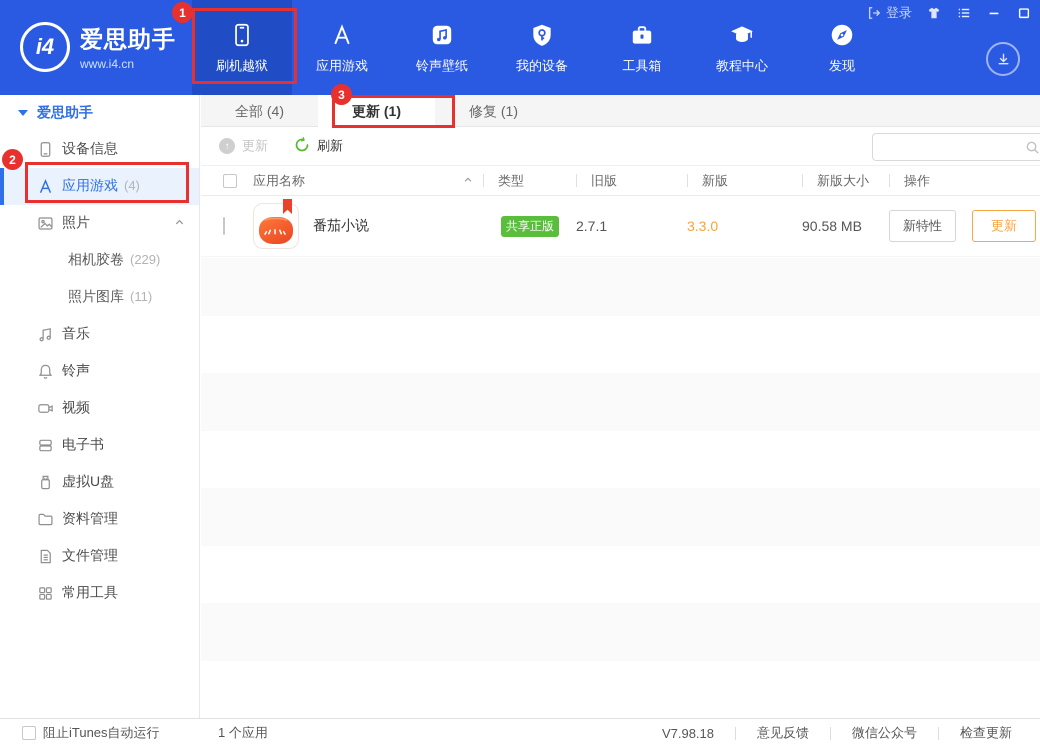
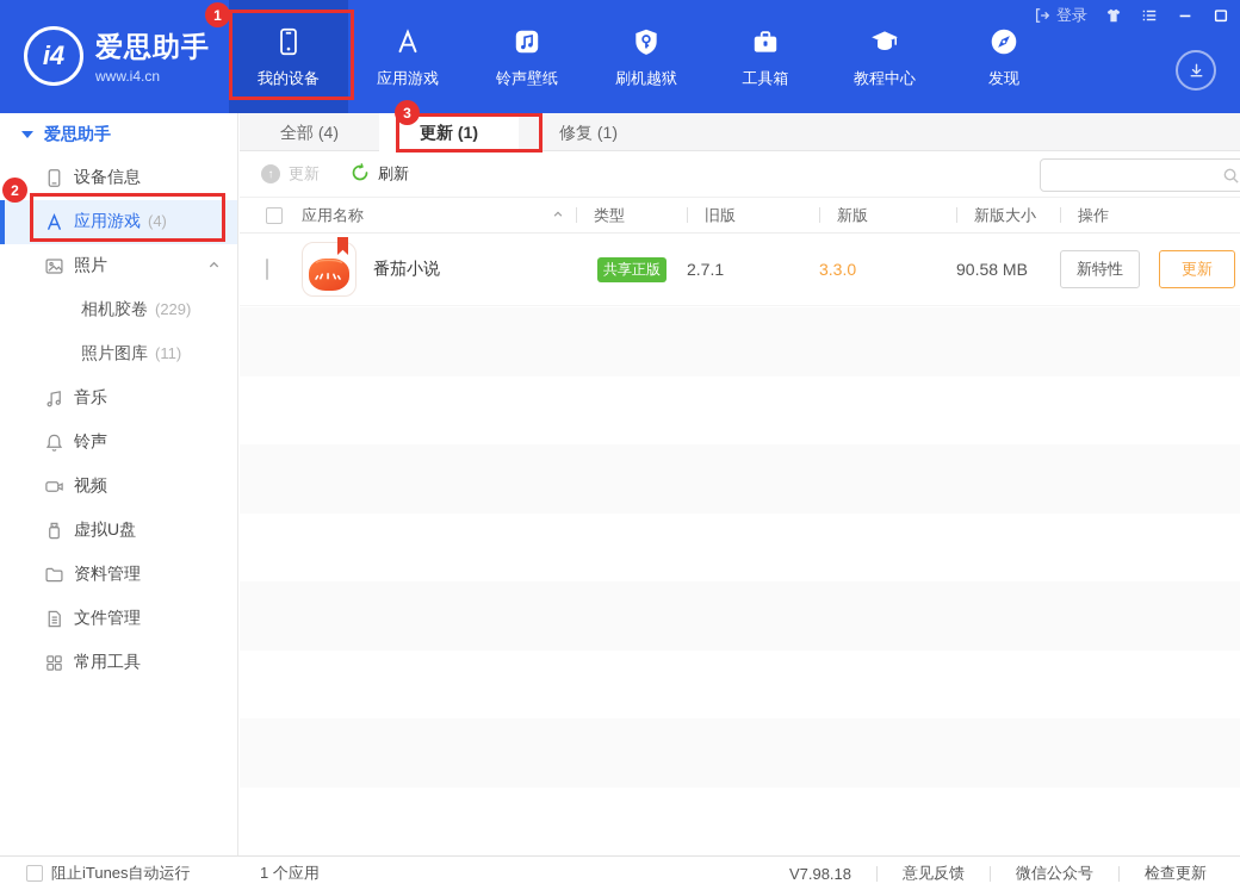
  i4
  爱思助手
  www.i4.cn
- 刷机越狱
+ 我的设备
  应用游戏
  铃声壁纸
- 我的设备
+ 刷机越狱
  工具箱
  教程中心
  发现
  登录
  爱思助手
  设备信息
  应用游戏 (4)
  照片
  相机胶卷 (229)
  照片图库 (11)
  音乐
  铃声
  视频
- 电子书
  虚拟U盘
  资料管理
  文件管理
  常用工具
  全部 (4)
  更新 (1)
  修复 (1)
  ↑
  更新
  刷新
  应用名称
  类型
  旧版
  新版
  新版大小
  操作
  番茄小说
  共享正版
  2.7.1
  3.3.0
  90.58 MB
  新特性
  更新
  阻止iTunes自动运行
  1 个应用
  V7.98.18
  意见反馈
  微信公众号
  检查更新
  1
  2
  3
